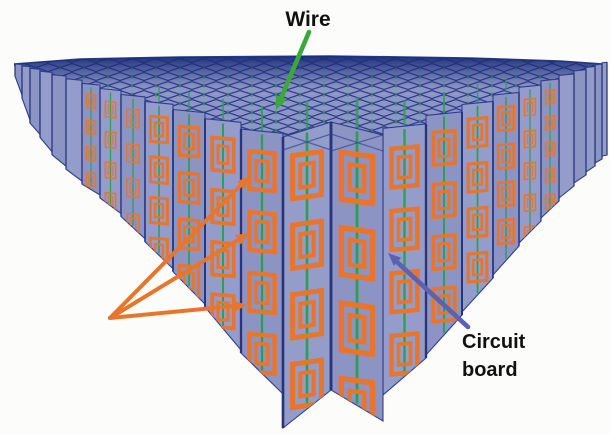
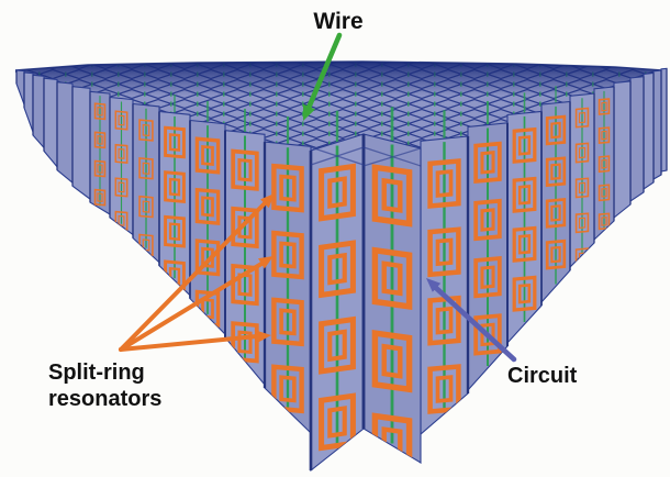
  Wire
+ Split-ring
+ resonators
  Circuit
- board
